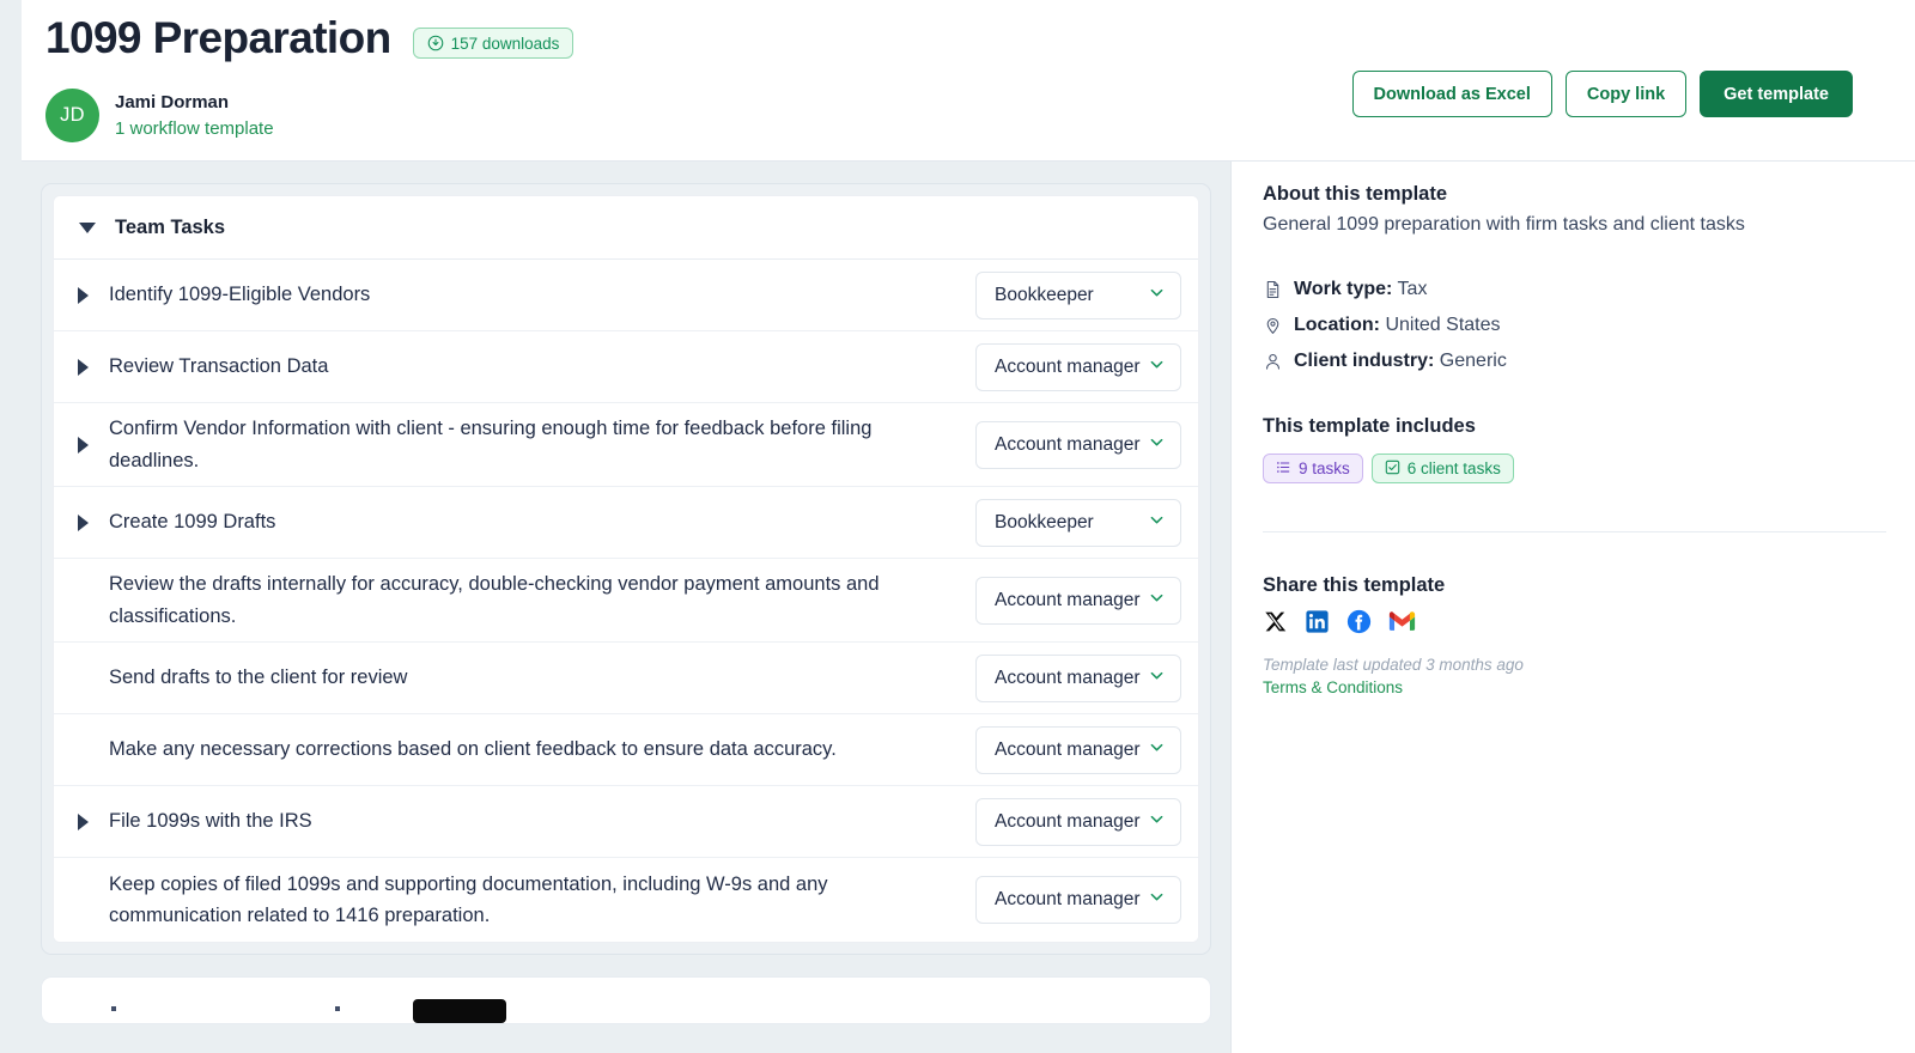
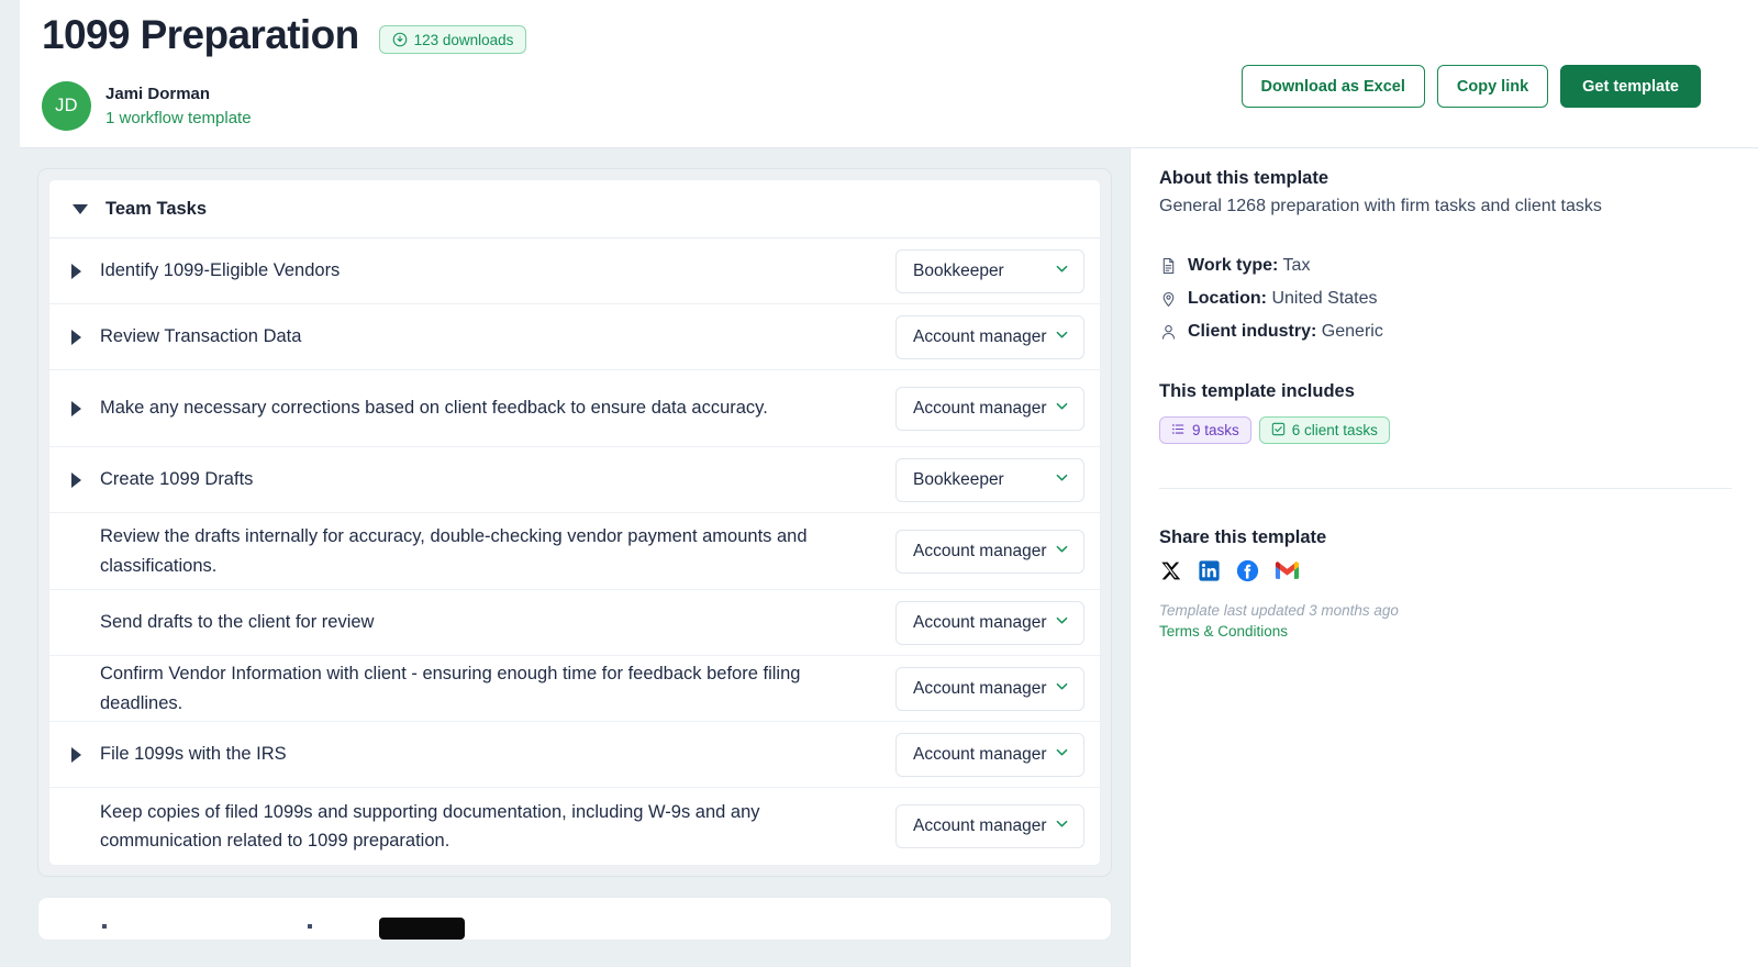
  1099 Preparation
- 157 downloads
+ 123 downloads
  JD
  Jami Dorman
  1 workflow template
  Download as Excel
  Copy link
  Get template
  Team Tasks
  Identify 1099-Eligible Vendors
  Bookkeeper
  Review Transaction Data
  Account manager
- Confirm Vendor Information with client - ensuring enough time for feedback before filing deadlines.
+ Make any necessary corrections based on client feedback to ensure data accuracy.
  Account manager
  Create 1099 Drafts
  Bookkeeper
  Review the drafts internally for accuracy, double-checking vendor payment amounts and classifications.
  Account manager
  Send drafts to the client for review
  Account manager
- Make any necessary corrections based on client feedback to ensure data accuracy.
+ Confirm Vendor Information with client - ensuring enough time for feedback before filing deadlines.
  Account manager
  File 1099s with the IRS
  Account manager
- Keep copies of filed 1099s and supporting documentation, including W-9s and any communication related to 1416 preparation.
+ Keep copies of filed 1099s and supporting documentation, including W-9s and any communication related to 1099 preparation.
  Account manager
  About this template
- General 1099 preparation with firm tasks and client tasks
+ General 1268 preparation with firm tasks and client tasks
  Work type: Tax
  Location: United States
  Client industry: Generic
  This template includes
  9 tasks
  6 client tasks
  Share this template
  Template last updated 3 months ago
  Terms & Conditions
